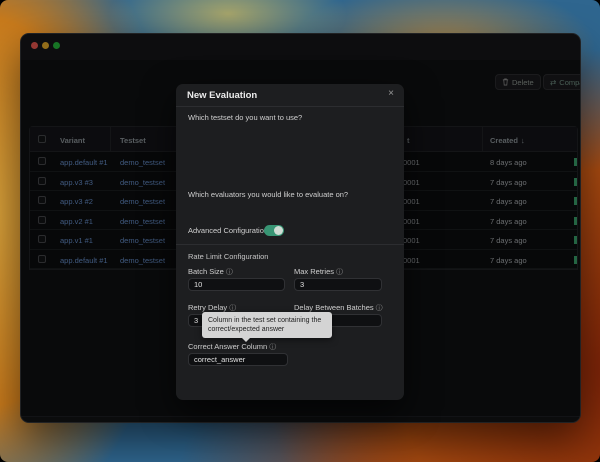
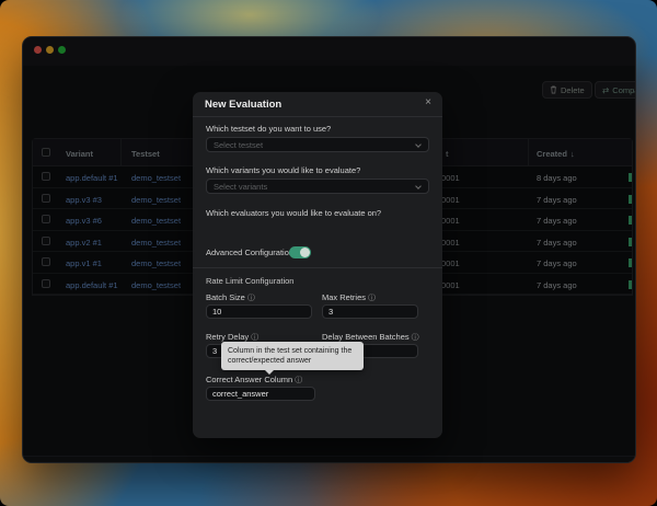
  Delete
  ⇄
  Variant
  Testset
  t
  Created
  ↓
  app.default #1
  demo_testset
  0001
  8 days ago
  app.v3 #3
  demo_testset
  0001
  7 days ago
- app.v3 #2
+ app.v3 #6
  demo_testset
  0001
  7 days ago
  app.v2 #1
  demo_testset
  0001
  7 days ago
  app.v1 #1
  demo_testset
  0001
  7 days ago
  app.default #1
  demo_testset
  0001
  7 days ago
  New Evaluation
  ×
  Which testset do you want to use?
+ Select testset
+ Which variants you would like to evaluate?
+ Select variants
  Which evaluators you would like to evaluate on?
  Advanced Configuratio
  Rate Limit Configuration
  Batch Size
  Max Retries
  10
  3
  Retry Delay
  Delay Between Batches
  3
  Correct Answer Column
  correct_answer
